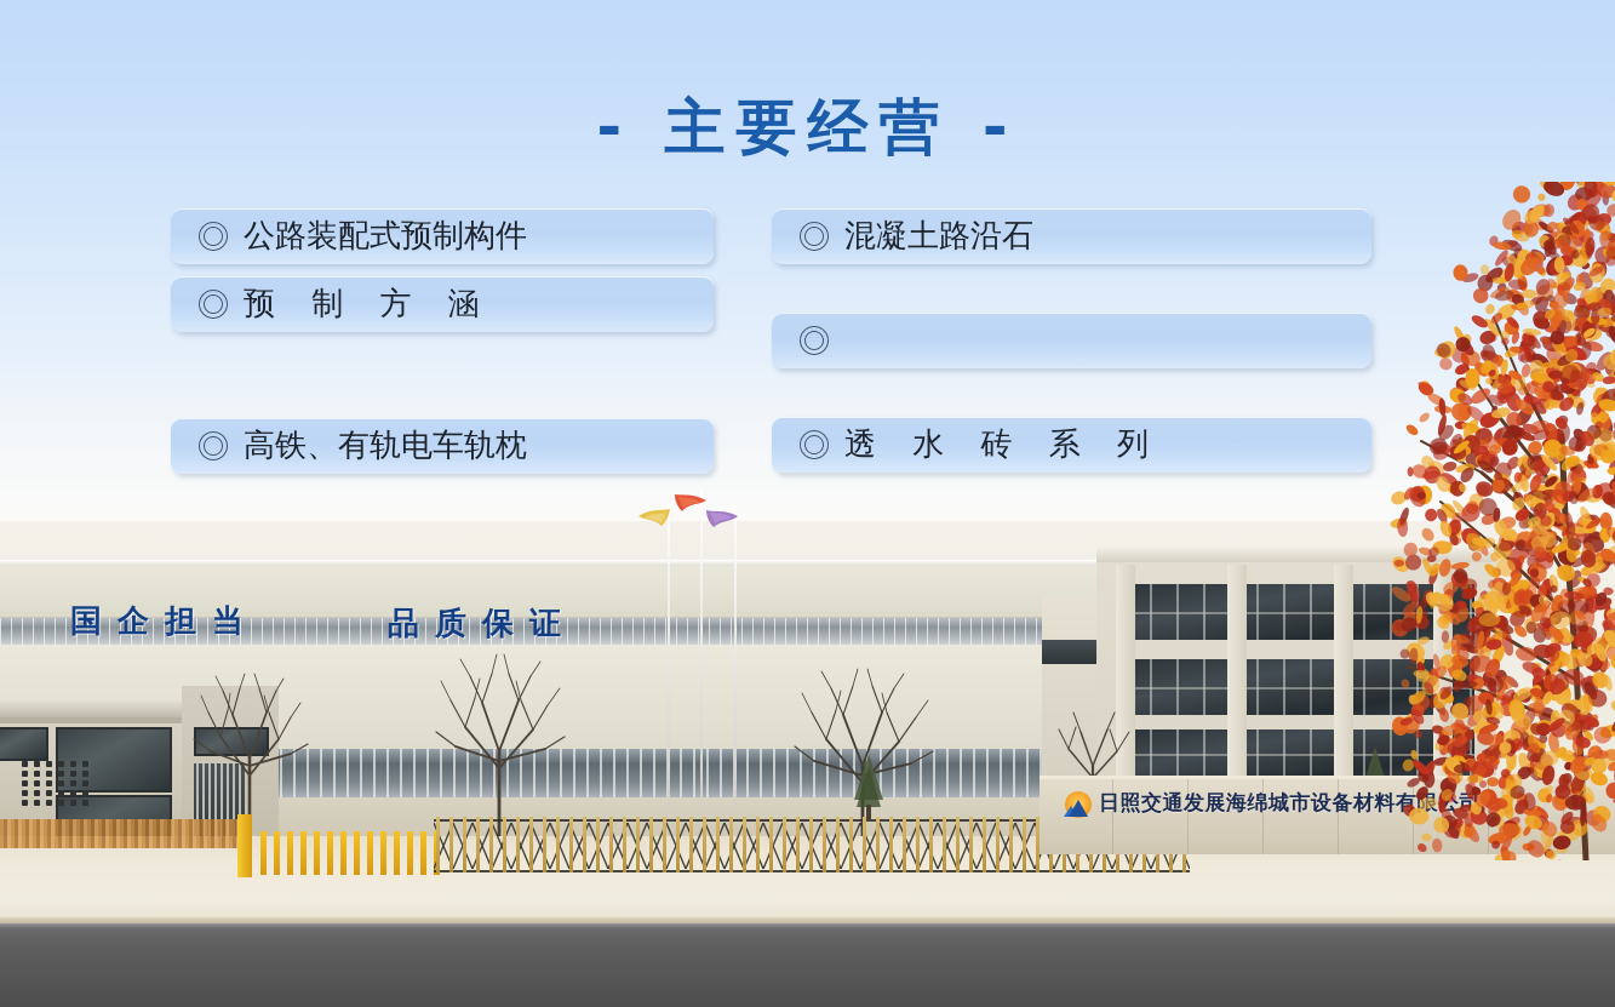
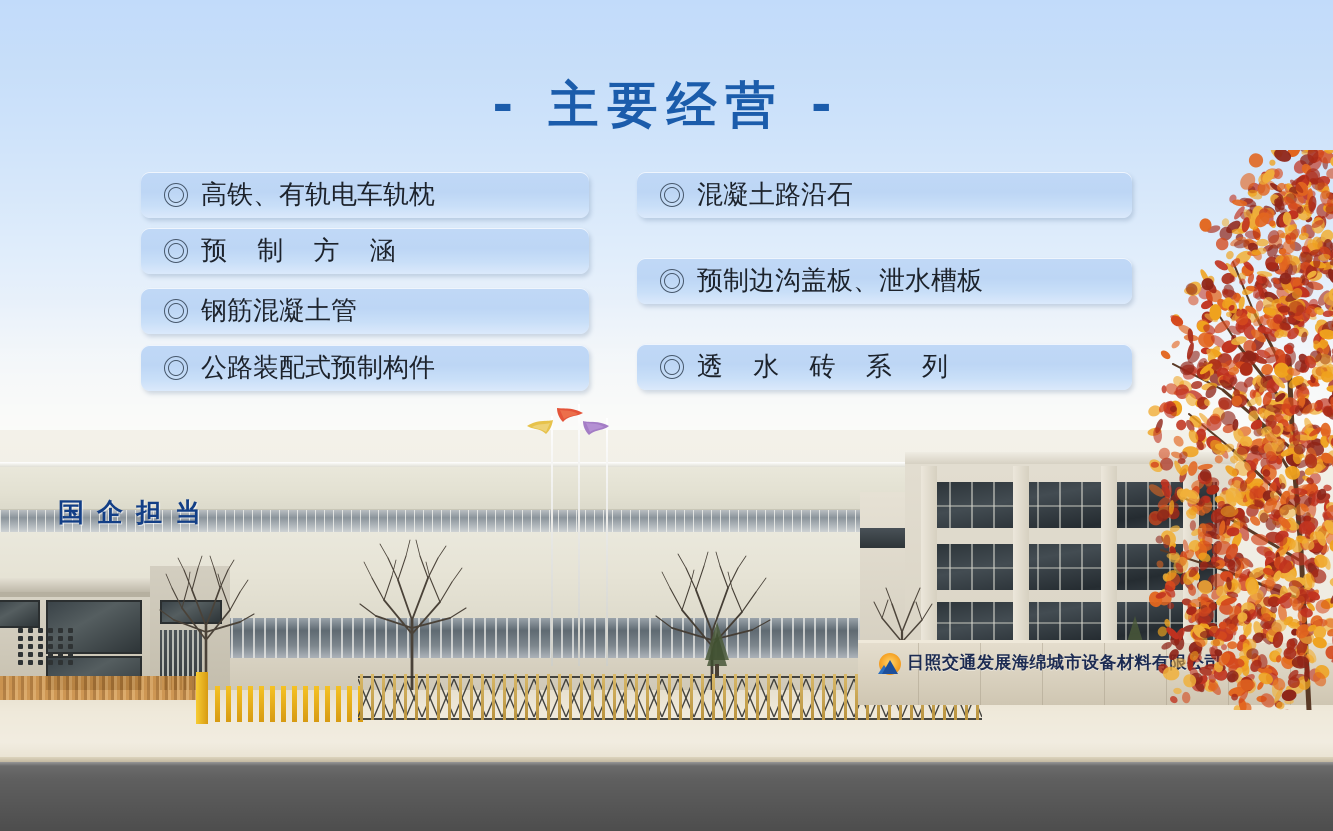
  国企担当
- 品质保证
  日照交通发展海绵城市设备材料有限公司
  - 主要经营 -
- 公路装配式预制构件
+ 高铁、有轨电车轨枕
  预 制 方 涵
+ 钢筋混凝土管
- 高铁、有轨电车轨枕
+ 公路装配式预制构件
  混凝土路沿石
+ 预制边沟盖板、泄水槽板
  透 水 砖 系 列
